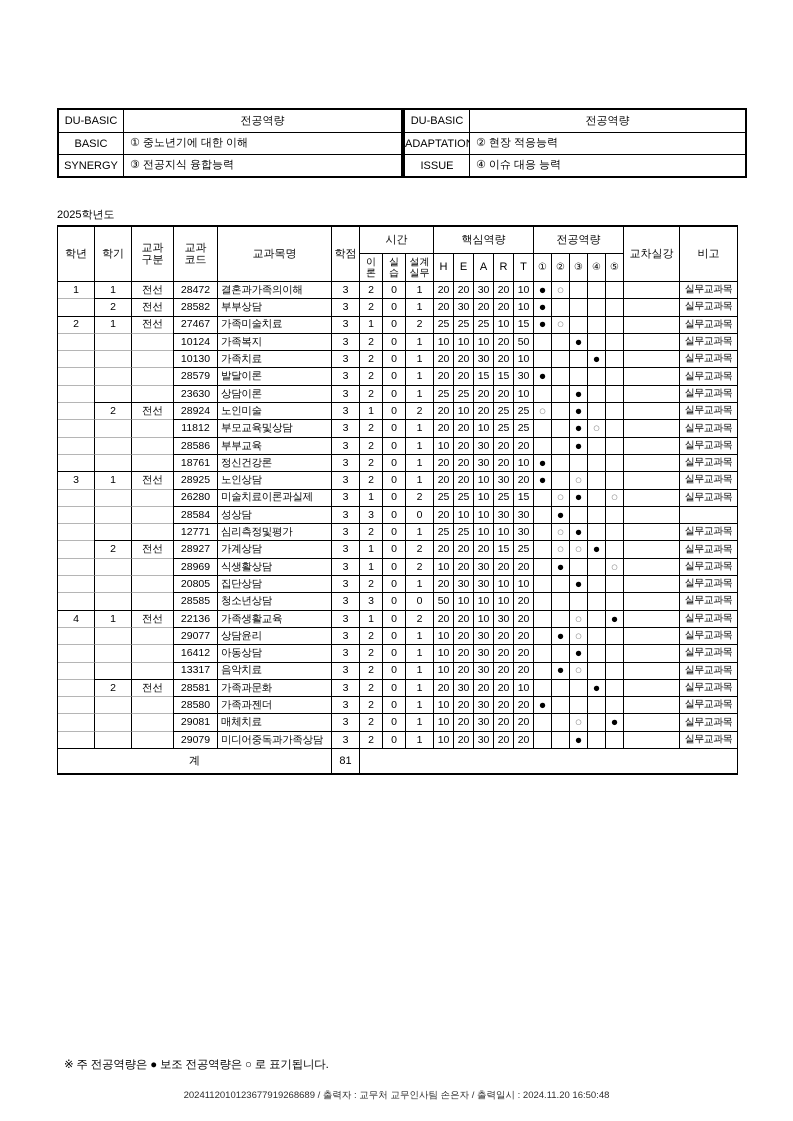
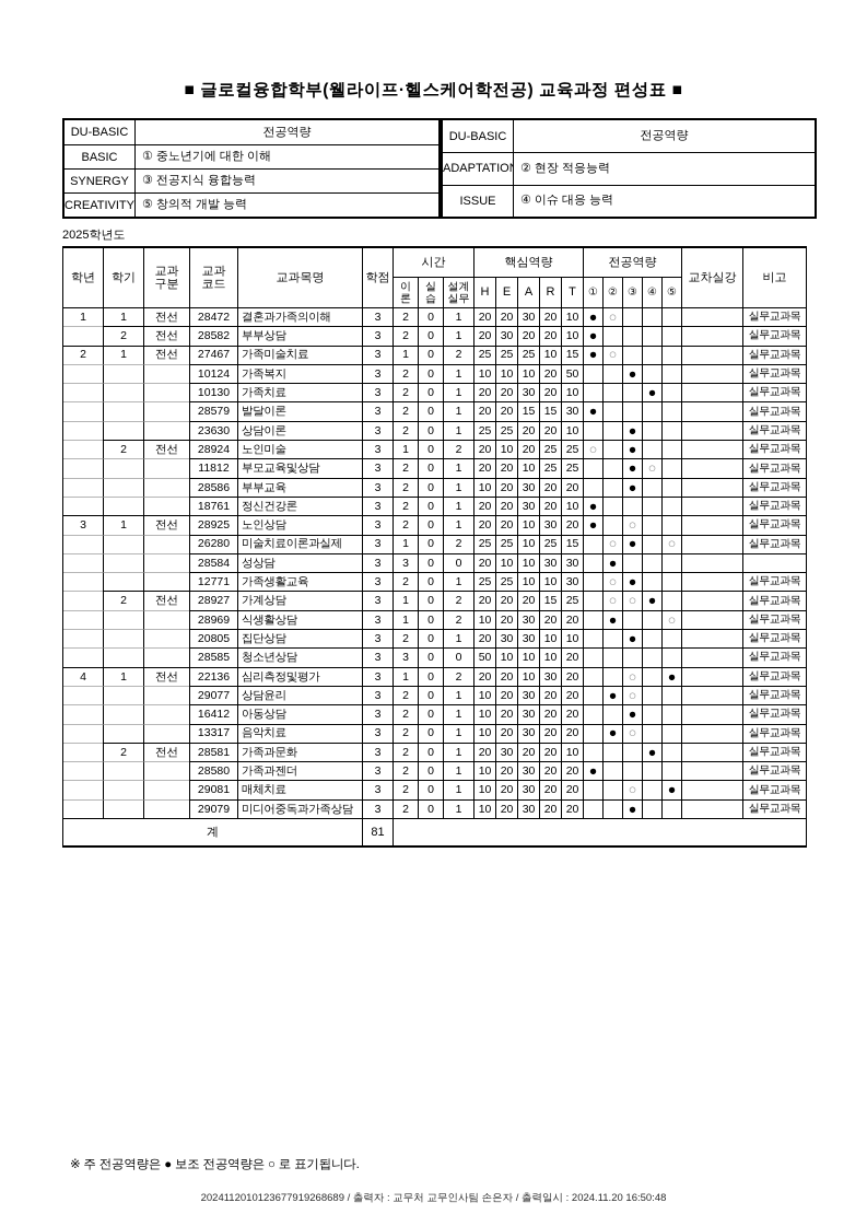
+ ■ 글로컬융합학부(웰라이프·헬스케어학전공) 교육과정 편성표 ■
  DU-BASIC	전공역량
  BASIC	① 중노년기에 대한 이해
  SYNERGY	③ 전공지식 융합능력
+ CREATIVITY	⑤ 창의적 개발 능력
  DU-BASIC	전공역량
  ADAPTATIO	② 현장 적응능력
  ISSUE	④ 이슈 대응 능력
  2025학년도
  학년	학기	교과 구분	교과 코드	교과목명	학점	시간	핵심역량	전공역량	교차실강	비고
  이 론	실 습	설계 실무	H	E	A	R	T	①	②	③	④	⑤
  1	1	전선	28472	결혼과가족의이해	3	2	0	1	20	20	30	20	10	●	○					실무교과목
  	2	전선	28582	부부상담	3	2	0	1	20	30	20	20	10	●						실무교과목
  2	1	전선	27467	가족미술치료	3	1	0	2	25	25	25	10	15	●	○					실무교과목
  			10124	가족복지	3	2	0	1	10	10	10	20	50			●				실무교과목
  			10130	가족치료	3	2	0	1	20	20	30	20	10				●			실무교과목
  			28579	발달이론	3	2	0	1	20	20	15	15	30	●						실무교과목
  			23630	상담이론	3	2	0	1	25	25	20	20	10			●				실무교과목
  	2	전선	28924	노인미술	3	1	0	2	20	10	20	25	25	○		●				실무교과목
  			11812	부모교육및상담	3	2	0	1	20	20	10	25	25			●	○			실무교과목
  			28586	부부교육	3	2	0	1	10	20	30	20	20			●				실무교과목
  			18761	정신건강론	3	2	0	1	20	20	30	20	10	●						실무교과목
  3	1	전선	28925	노인상담	3	2	0	1	20	20	10	30	20	●		○				실무교과목
  			26280	미술치료이론과실제	3	1	0	2	25	25	10	25	15		○	●		○		실무교과목
  			28584	성상담	3	3	0	0	20	10	10	30	30		●
- 			12771	심리측정및평가	3	2	0	1	25	25	10	10	30		○	●				실무교과목
+ 			12771	가족생활교육	3	2	0	1	25	25	10	10	30		○	●				실무교과목
  	2	전선	28927	가계상담	3	1	0	2	20	20	20	15	25		○	○	●			실무교과목
  			28969	식생활상담	3	1	0	2	10	20	30	20	20		●			○		실무교과목
  			20805	집단상담	3	2	0	1	20	30	30	10	10			●				실무교과목
  			28585	청소년상담	3	3	0	0	50	10	10	10	20							실무교과목
- 4	1	전선	22136	가족생활교육	3	1	0	2	20	20	10	30	20			○		●		실무교과목
+ 4	1	전선	22136	심리측정및평가	3	1	0	2	20	20	10	30	20			○		●		실무교과목
  			29077	상담윤리	3	2	0	1	10	20	30	20	20		●	○				실무교과목
  			16412	아동상담	3	2	0	1	10	20	30	20	20			●				실무교과목
  			13317	음악치료	3	2	0	1	10	20	30	20	20		●	○				실무교과목
  	2	전선	28581	가족과문화	3	2	0	1	20	30	20	20	10				●			실무교과목
  			28580	가족과젠더	3	2	0	1	10	20	30	20	20	●						실무교과목
  			29081	매체치료	3	2	0	1	10	20	30	20	20			○		●		실무교과목
  			29079	미디어중독과가족상담	3	2	0	1	10	20	30	20	20			●				실무교과목
  계	81
  ※ 주 전공역량은 ● 보조 전공역량은 ○ 로 표기됩니다.
  2024112010123677919268689 / 출력자 : 교무처 교무인사팀 손은자 / 출력일시 : 2024.11.20 16:50:48
